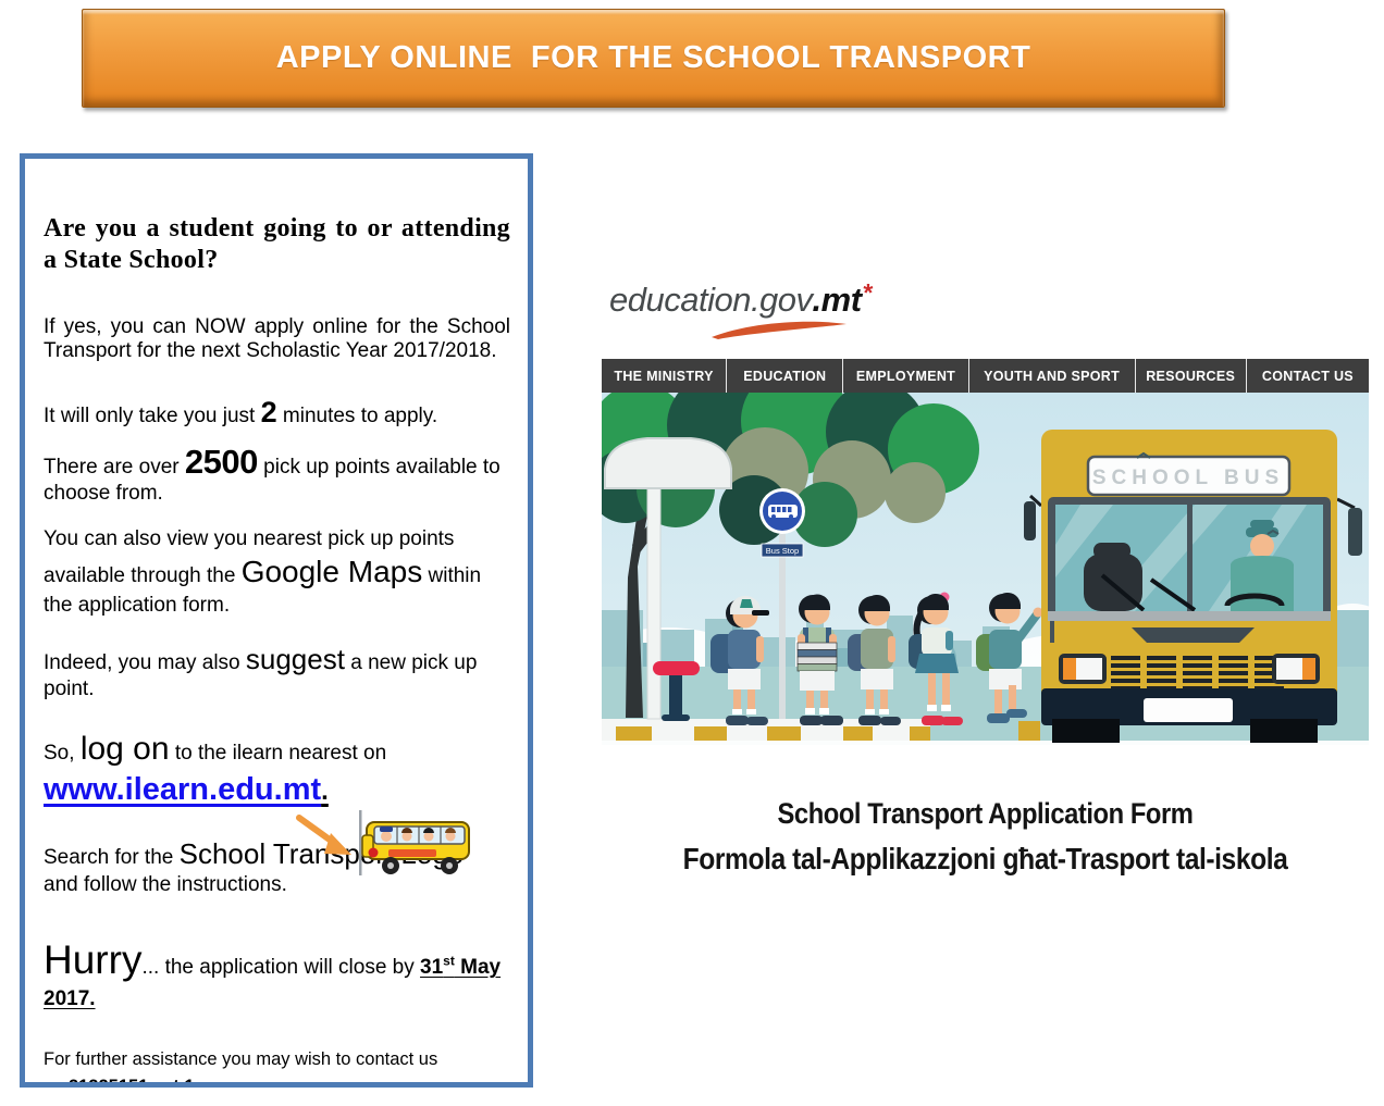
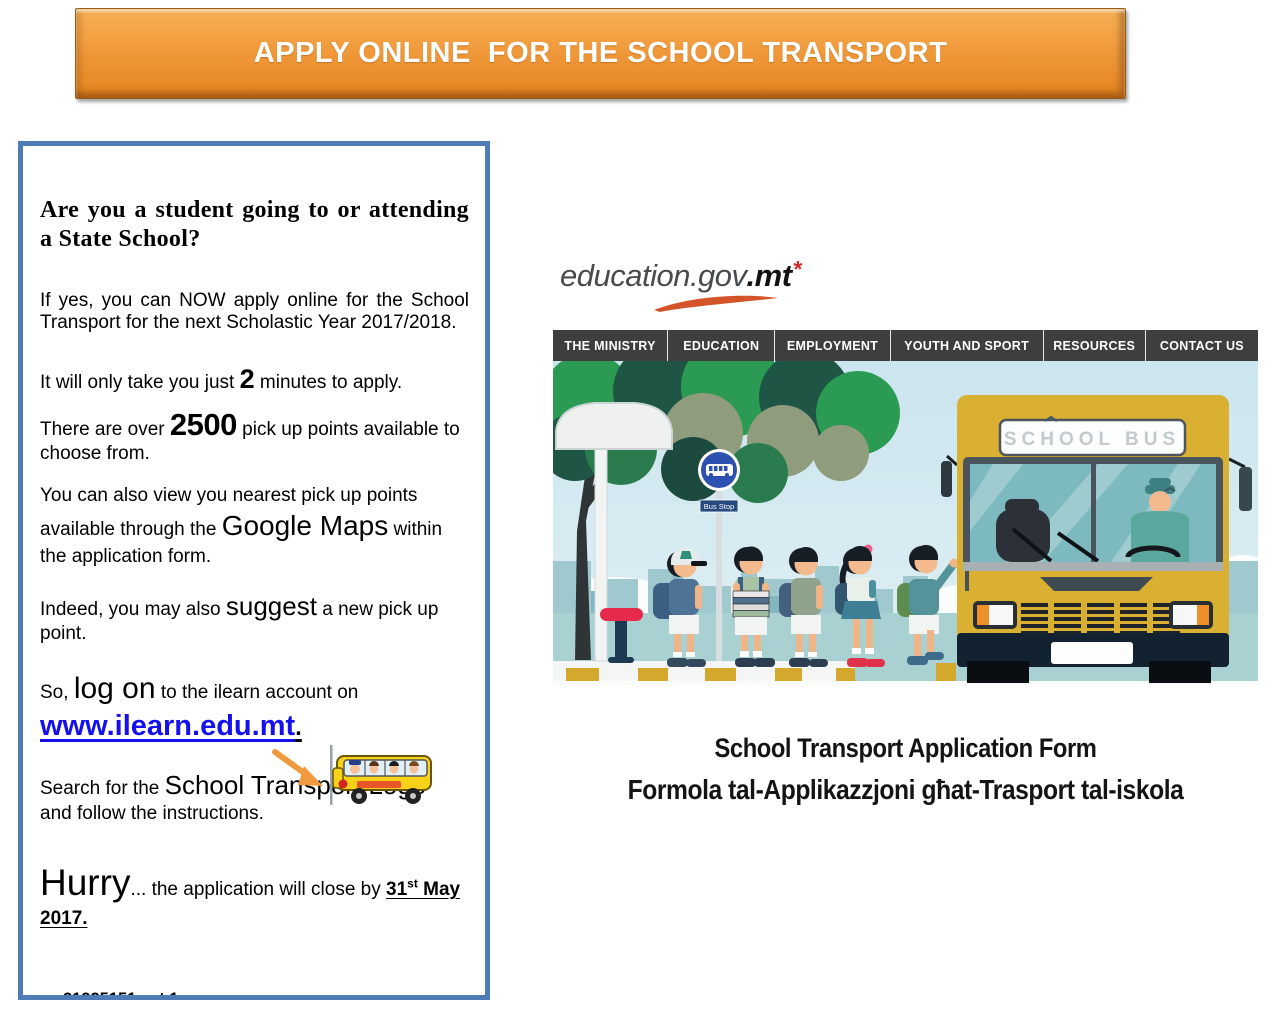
  APPLY ONLINE FOR THE SCHOOL TRANSPORT
  Are you a student going to or attending a State School?
  If yes, you can NOW apply online for the School Transport for the next Scholastic Year 2017/2018.
  It will only take you just 2 minutes to apply.
  There are over 2500 pick up points available to choose from.
  You can also view you nearest pick up points available through the Google Maps within the application form.
  Indeed, you may also suggest a new pick up point.
- So, log on to the ilearn nearest on
+ So, log on to the ilearn account on
  www.ilearn.edu.mt.
  Search for the School Tranp
  and follow the instructions.
  Hurry... the application will close by 31st May 2017.
- For further assistance you may wish to contact us
  education.gov.mt*
  THE MINISTRY
  EDUCATION
  EMPLOYMENT
  YOUTH AND SPORT
  RESOURCES
  CONTACT US
  Bus Stop
  SCHOOL BUS
  School Transport Application Form
  Formola tal-Applikazzjoni għat-Trasport tal-iskola
